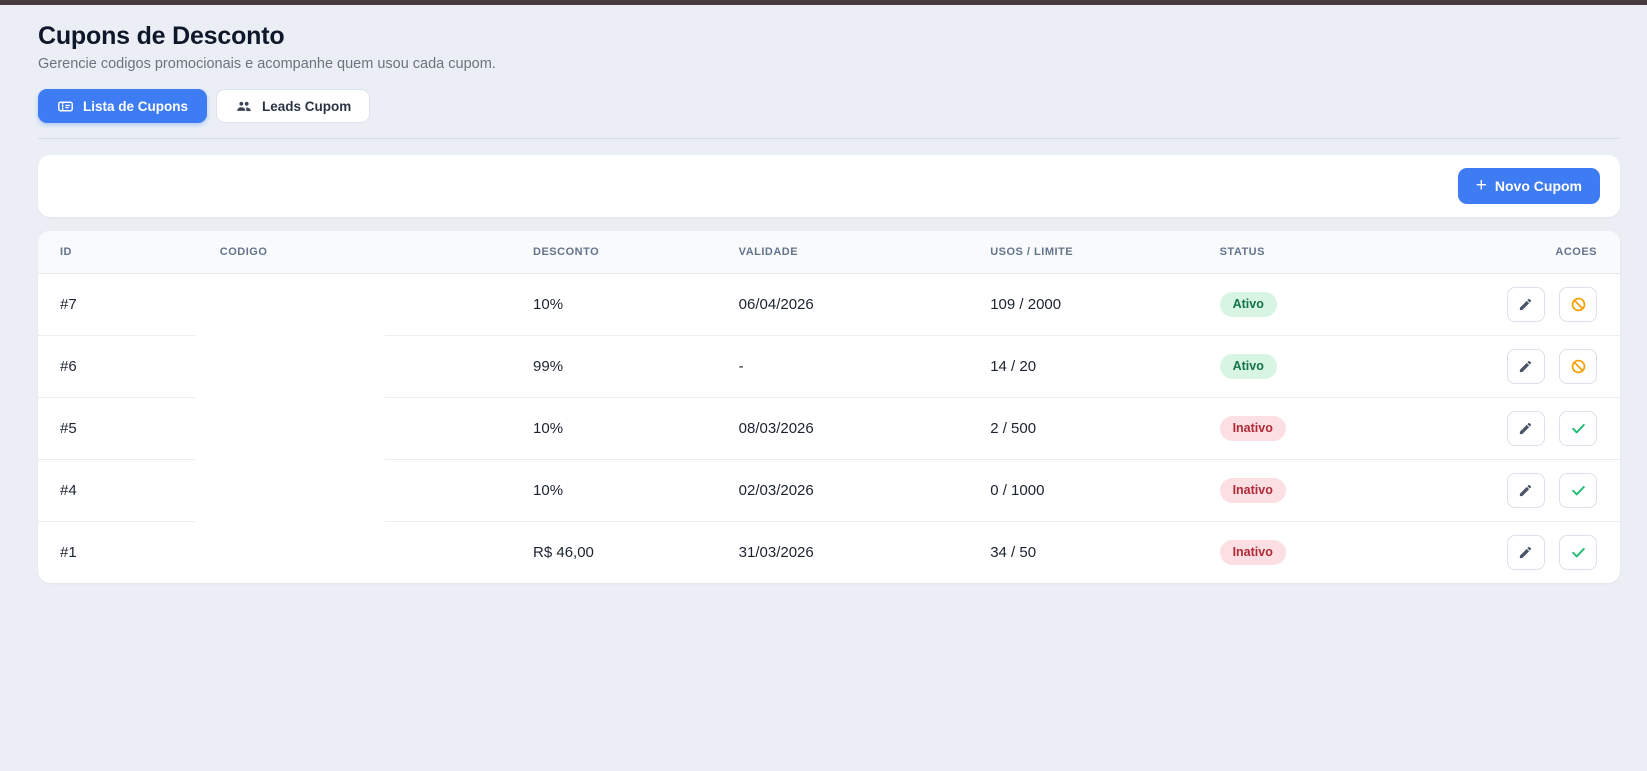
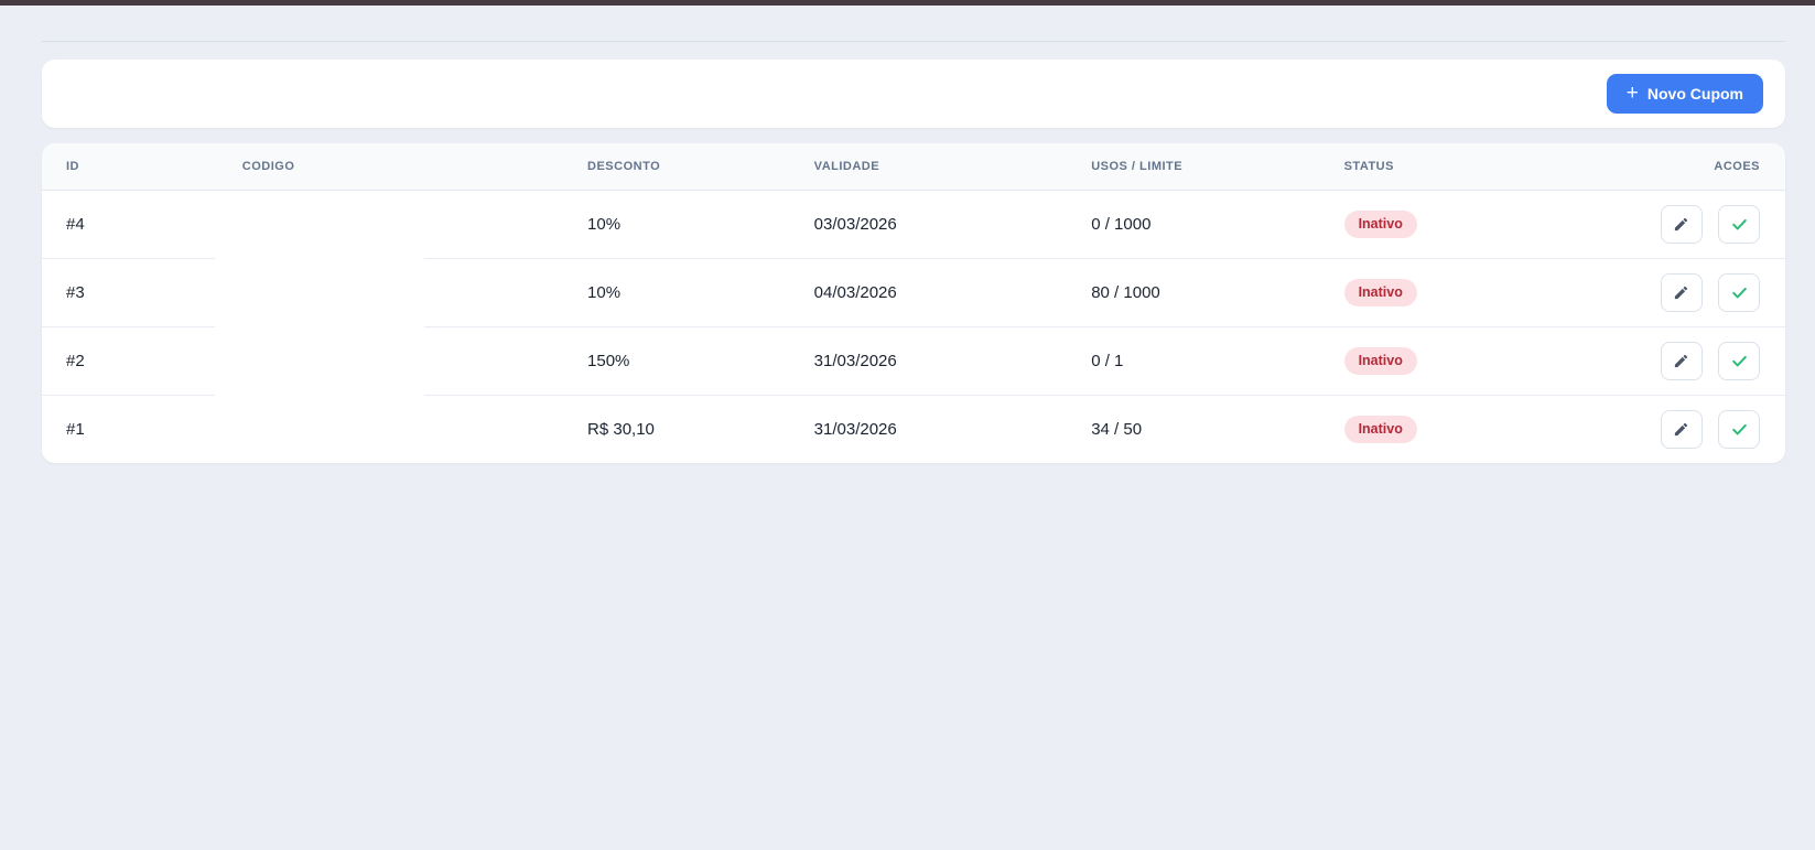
- Cupons de Desconto
- Gerencie codigos promocionais e acompanhe quem usou cada cupom.
- Lista de Cupons
- Leads Cupom
  +
  Novo Cupom
  ID	CODIGO	DESCONTO	VALIDADE	USOS / LIMITE	STATUS	ACOES
- #7		10%	06/04/2026	109 / 2000	Ativo
- #6		99%	-	14 / 20	Ativo
- #5		10%	08/03/2026	2 / 500	Inativo
- #4		10%	02/03/2026	0 / 1000	Inativo
+ #4		10%	03/03/2026	0 / 1000	Inativo
+ #3		10%	04/03/2026	80 / 1000	Inativo
+ #2		150%	31/03/2026	0 / 1	Inativo
- #1		R$ 46,00	31/03/2026	34 / 50	Inativo
+ #1		R$ 30,10	31/03/2026	34 / 50	Inativo
